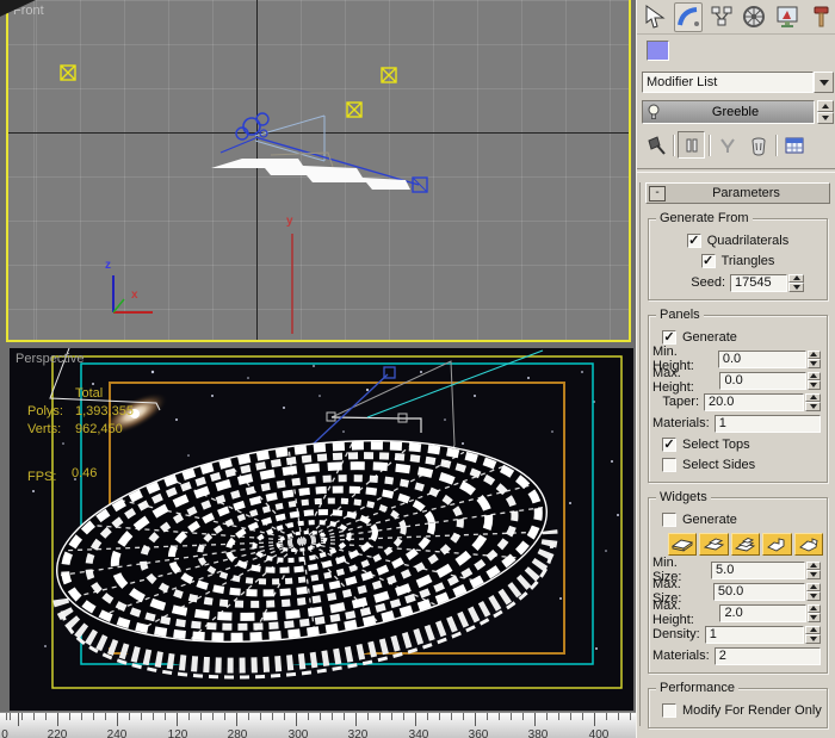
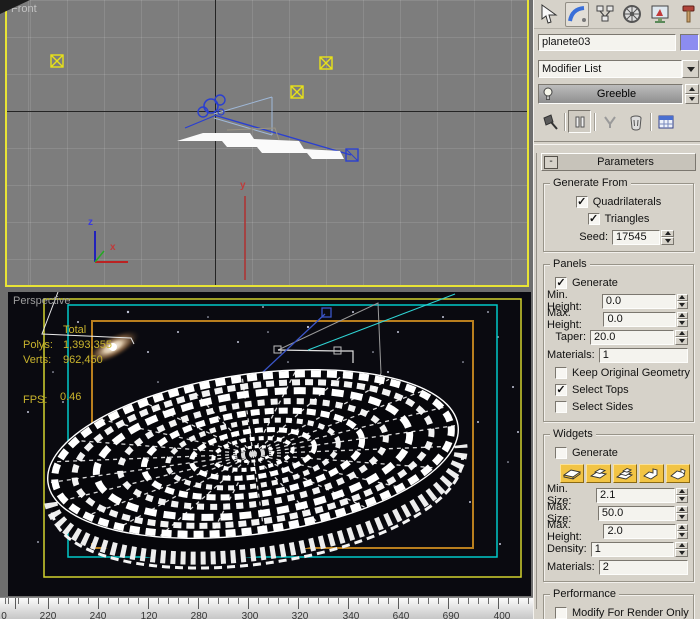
  Front
  y
  z
  x
  Perspective
  Total
  Polys:
  1,393,355
  Verts:
  962,450
  FPS:
  0.46
  0
  220
  240
  120
  280
  300
  320
  340
- 360
+ 640
- 380
+ 690
  400
+ planete03
  Modifier List
  Greeble
  -
  Parameters
  Generate From
  ✓
  Quadrilaterals
  ✓
  Triangles
  Seed:
  17545
  Panels
  ✓
  Generate
  Min. Height:
  0.0
  Max. Height:
  0.0
  Taper:
  20.0
  Materials:
  1
+ Keep Original Geometry
  ✓
  Select Tops
  Select Sides
  Widgets
  Generate
  Min. Size:
- 5.0
+ 2.1
  Max. Size:
  50.0
  Max. Height:
  2.0
  Density:
  1
  Materials:
  2
  Performance
  Modify For Render Only
